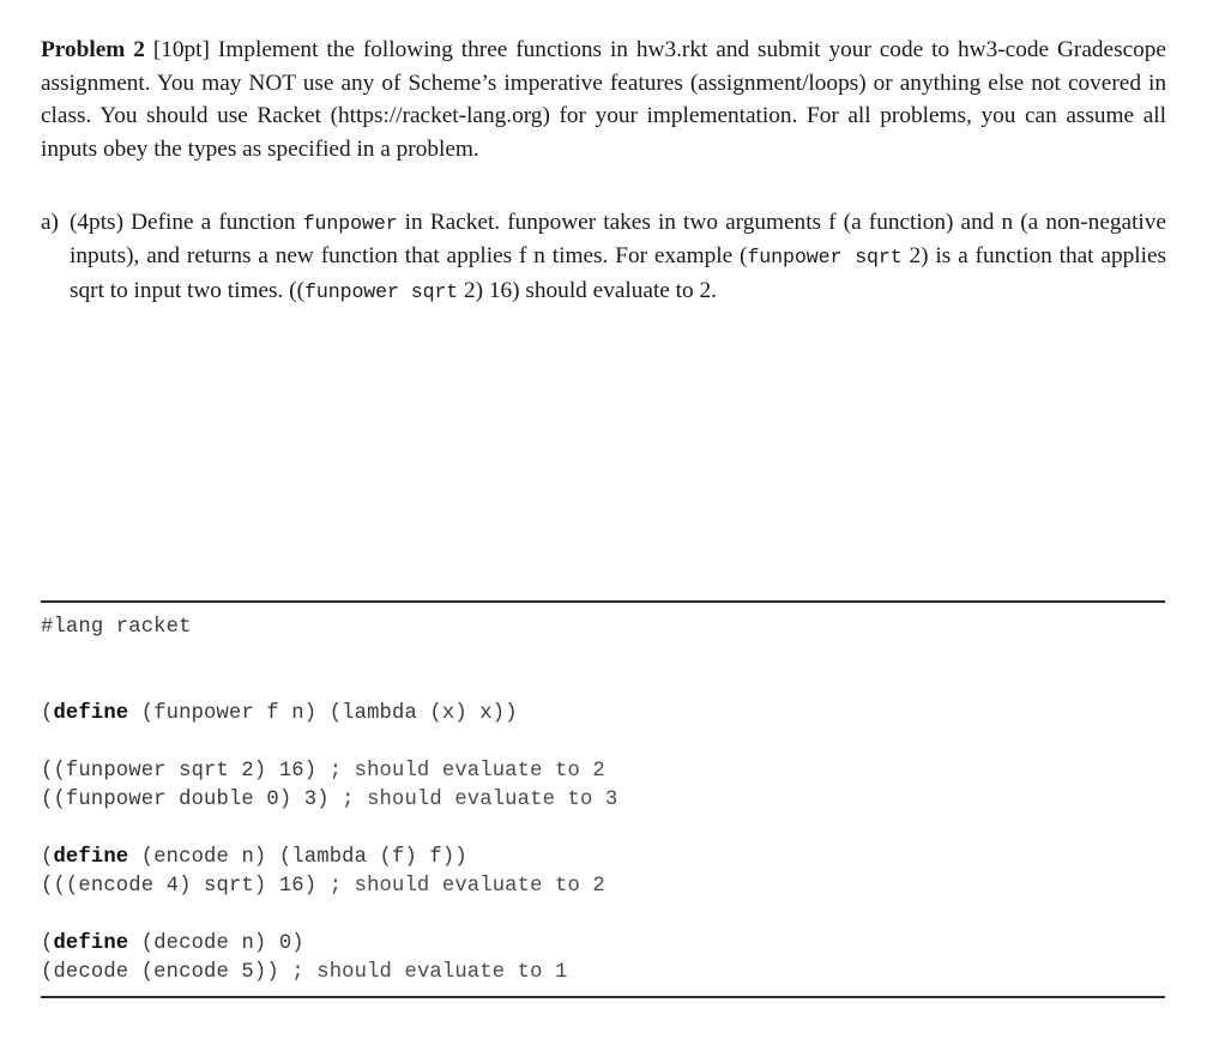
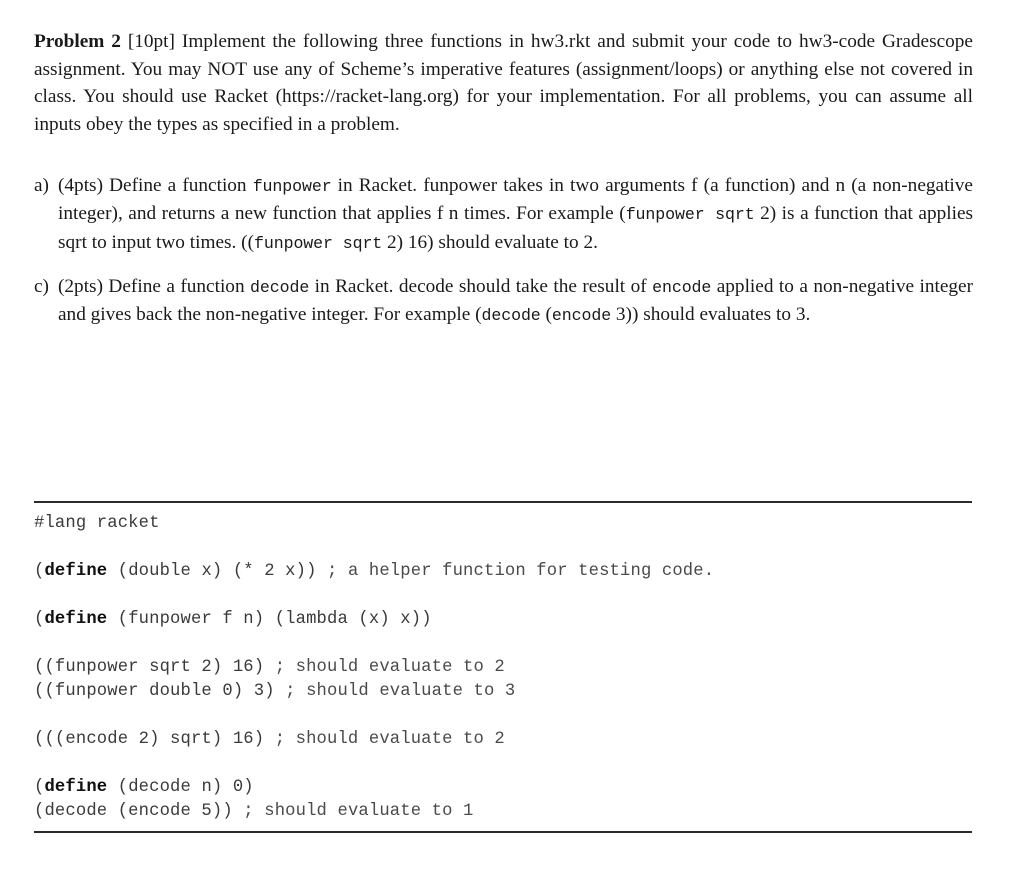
  Problem 2 [10pt] Implement the following three functions in hw3.rkt and submit your code to hw3-code Gradescope assignment. You may NOT use any of Scheme’s imperative features (assignment/loops) or anything else not covered in class. You should use Racket (https://racket-lang.org) for your implementation. For all problems, you can assume all inputs obey the types as specified in a problem.
  a)
- (4pts) Define a function funpower in Racket. funpower takes in two arguments f (a function) and n (a non-negative inputs), and returns a new function that applies f n times. For example (funpower sqrt 2) is a function that applies sqrt to input two times. ((funpower sqrt 2) 16) should evaluate to 2.
+ (4pts) Define a function funpower in Racket. funpower takes in two arguments f (a function) and n (a non-negative integer), and returns a new function that applies f n times. For example (funpower sqrt 2) is a function that applies sqrt to input two times. ((funpower sqrt 2) 16) should evaluate to 2.
+ c)
+ (2pts) Define a function decode in Racket. decode should take the result of encode applied to a non-negative integer and gives back the non-negative integer. For example (decode (encode 3)) should evaluates to 3.
  #lang racket
+ (define (double x) (* 2 x)) ; a helper function for testing code.
  (define (funpower f n) (lambda (x) x))
  ((funpower sqrt 2) 16) ; should evaluate to 2
  ((funpower double 0) 3) ; should evaluate to 3
- (define (encode n) (lambda (f) f))
- (((encode 4) sqrt) 16) ; should evaluate to 2
+ (((encode 2) sqrt) 16) ; should evaluate to 2
  (define (decode n) 0)
  (decode (encode 5)) ; should evaluate to 1
